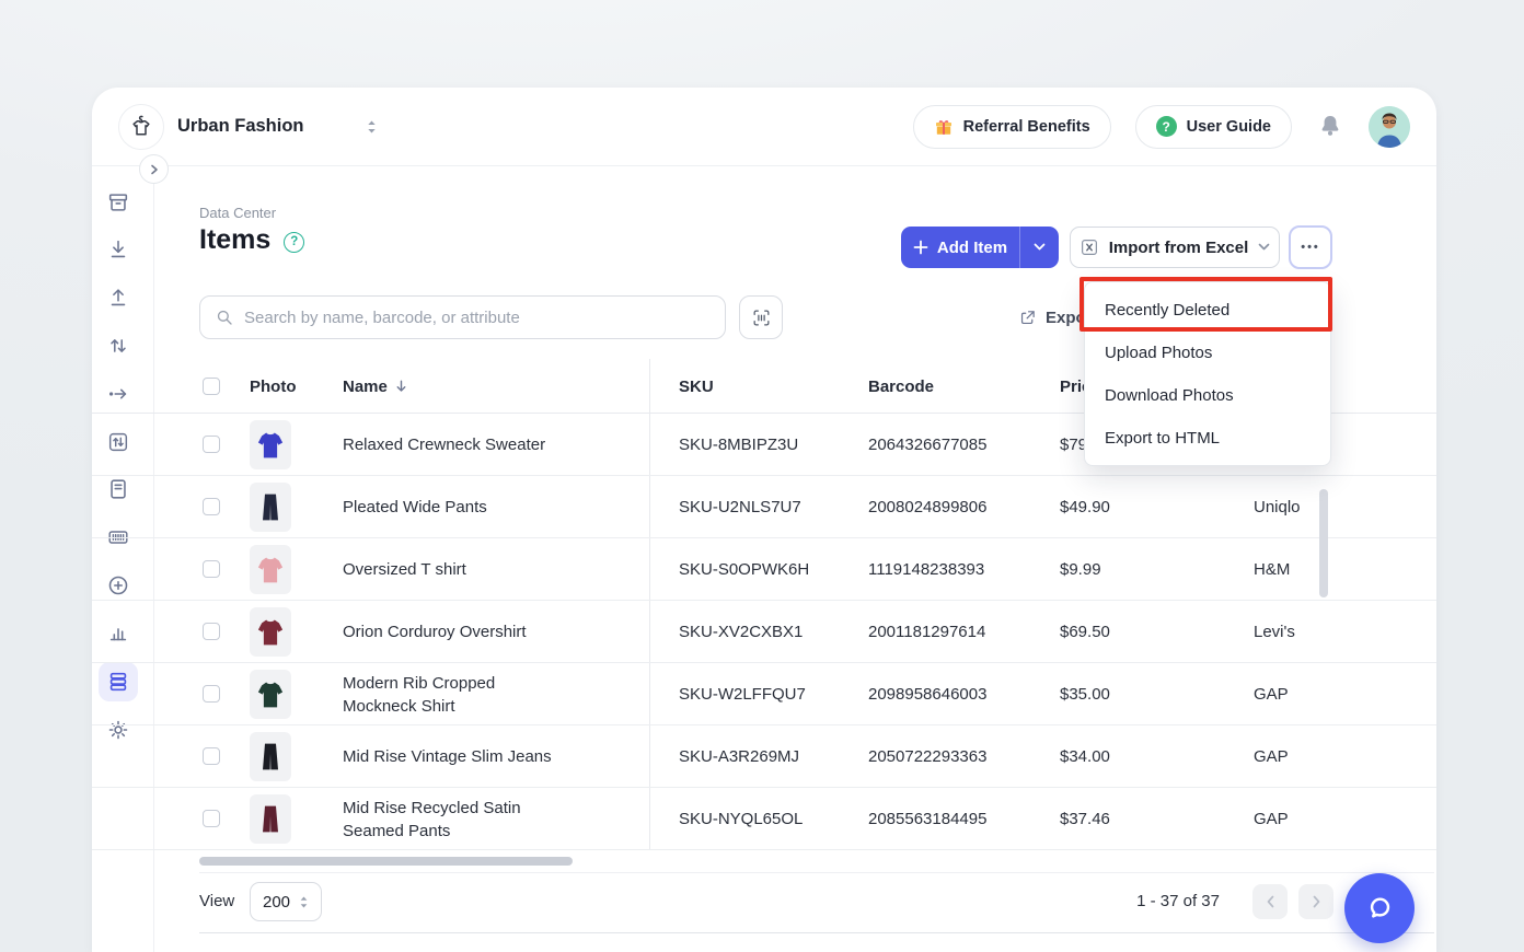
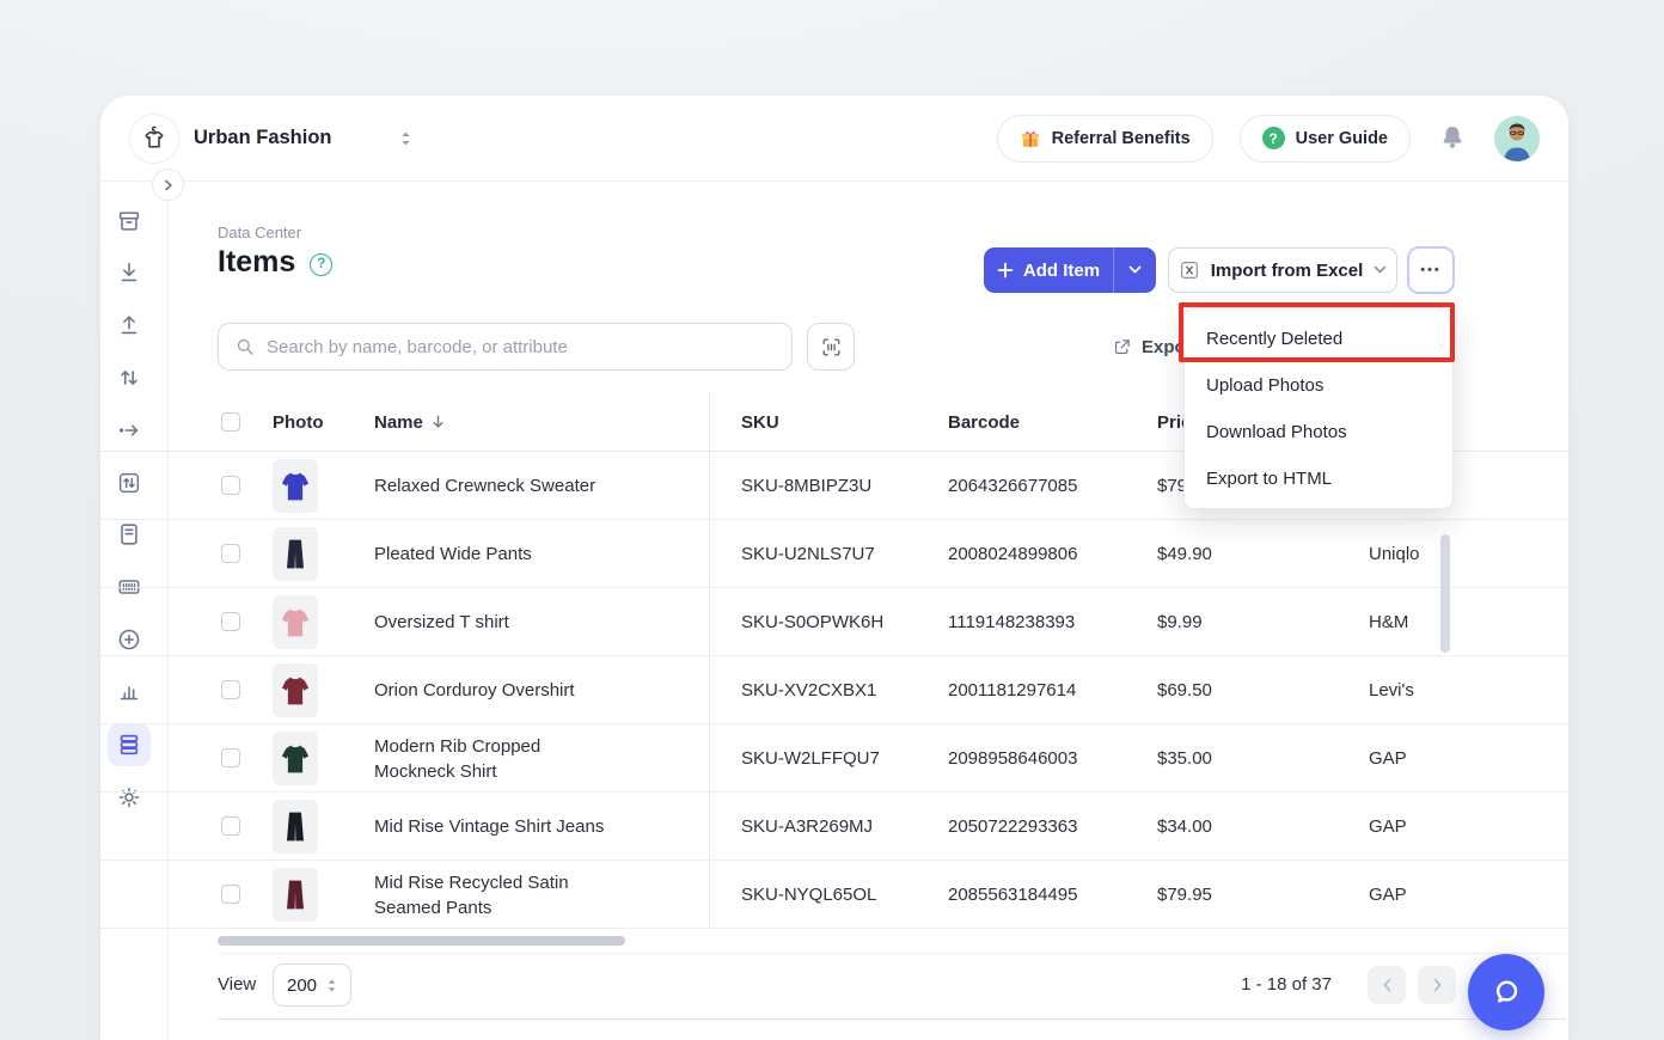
  Urban Fashion
  Referral Benefits
  ?
  User Guide
  Data Center
  Items
  ?
  Add Item
  Import from Excel
  •••
  Search by name, barcode, or attribute
  Photo
  Name
  SKU
  Barcode
  Relaxed Crewneck Sweater
  SKU-8MBIPZ3U
  2064326677085
  $79
  Pleated Wide Pants
  SKU-U2NLS7U7
  2008024899806
  $49.90
  Uniqlo
  Oversized T shirt
  SKU-S0OPWK6H
  1119148238393
  $9.99
  H&M
  Orion Corduroy Overshirt
  SKU-XV2CXBX1
  2001181297614
  $69.50
  Levi's
  Modern Rib Cropped Mockneck Shirt
  SKU-W2LFFQU7
  2098958646003
  $35.00
  GAP
- Mid Rise Vintage Slim Jeans
+ Mid Rise Vintage Shirt Jeans
  SKU-A3R269MJ
  2050722293363
  $34.00
  GAP
  Mid Rise Recycled Satin Seamed Pants
  SKU-NYQL65OL
  2085563184495
- $37.46
+ $79.95
  GAP
  Recently Deleted
  Upload Photos
  Download Photos
  Export to HTML
  View
  200
- 1 - 37 of 37
+ 1 - 18 of 37
